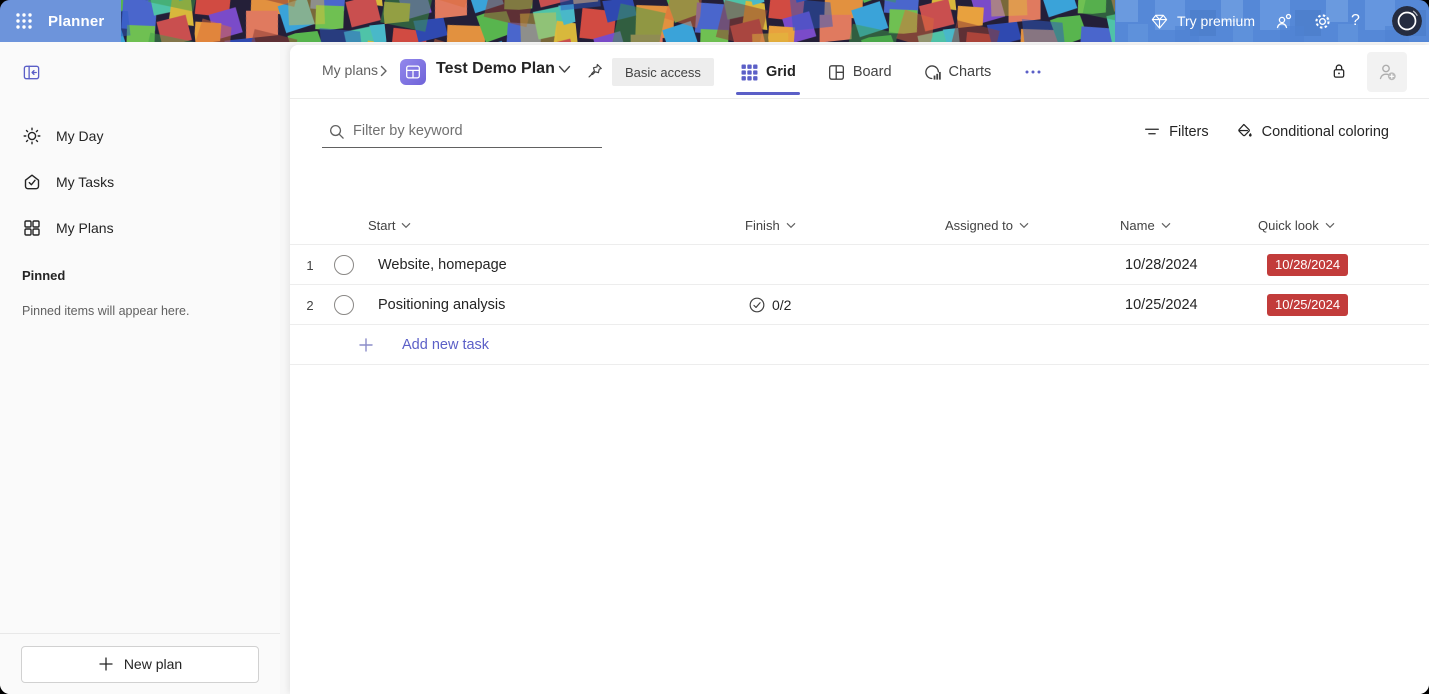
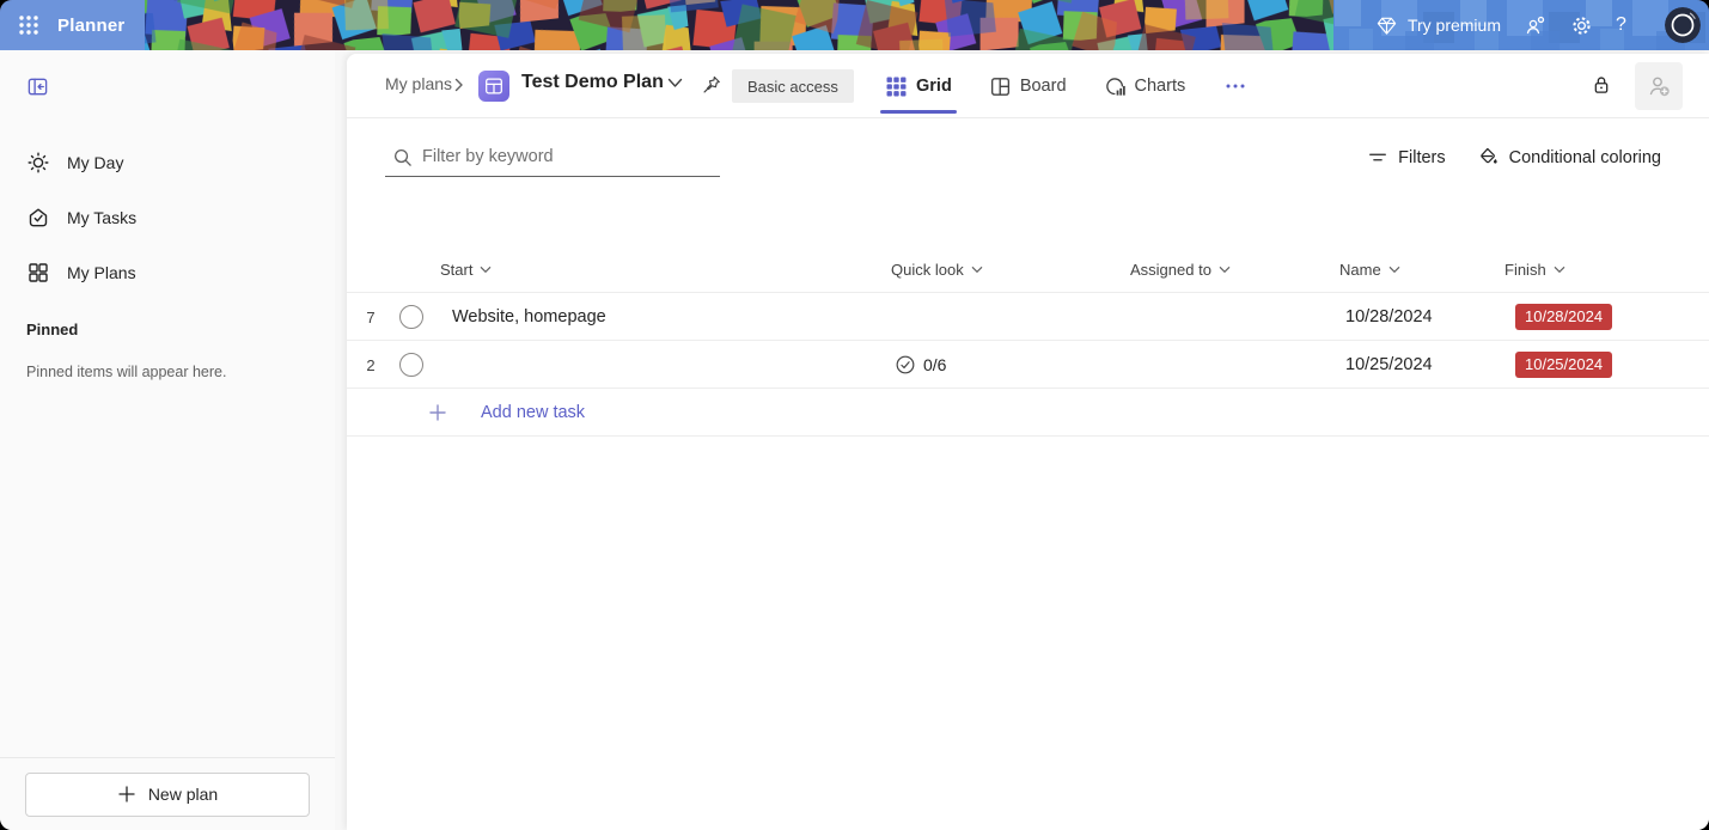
  Planner
  Try premium
  ?
  My Day
  My Tasks
  My Plans
  Pinned
  Pinned items will appear here.
  New plan
  My plans
  Test Demo Plan
  Basic access
  Grid
  Board
  Charts
  Filter by keyword
  Filters
  Conditional coloring
  Start
- Finish
+ Quick look
  Assigned to
  Name
- Quick look
+ Finish
- 1
+ 7
  Website, homepage
  10/28/2024
  10/28/2024
  2
- Positioning analysis
- 0/2
+ 0/6
  10/25/2024
  10/25/2024
  Add new task
